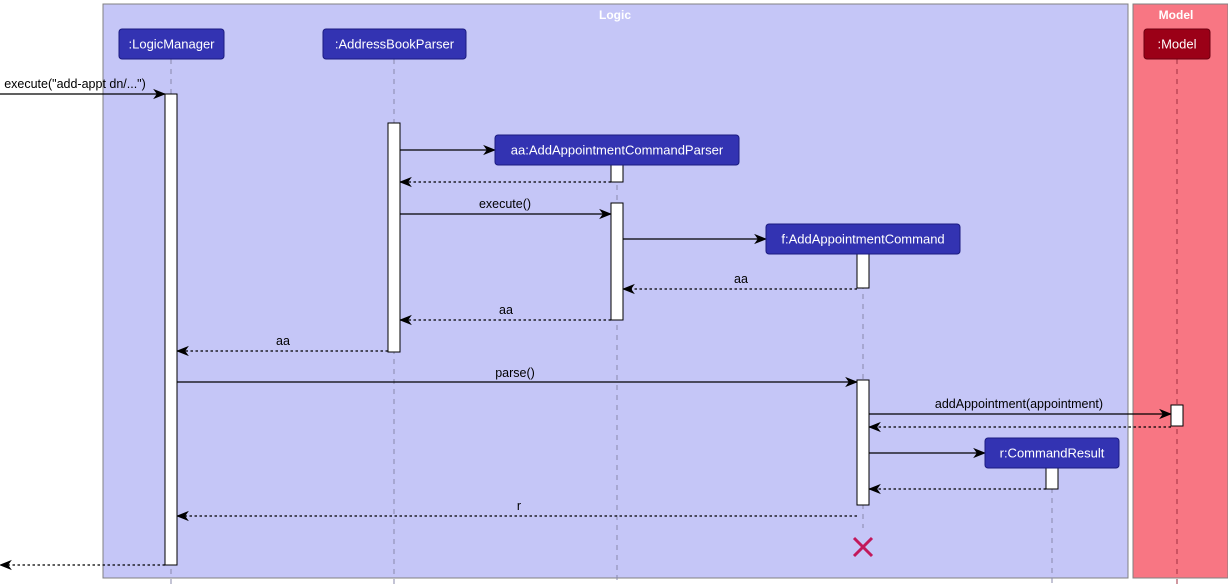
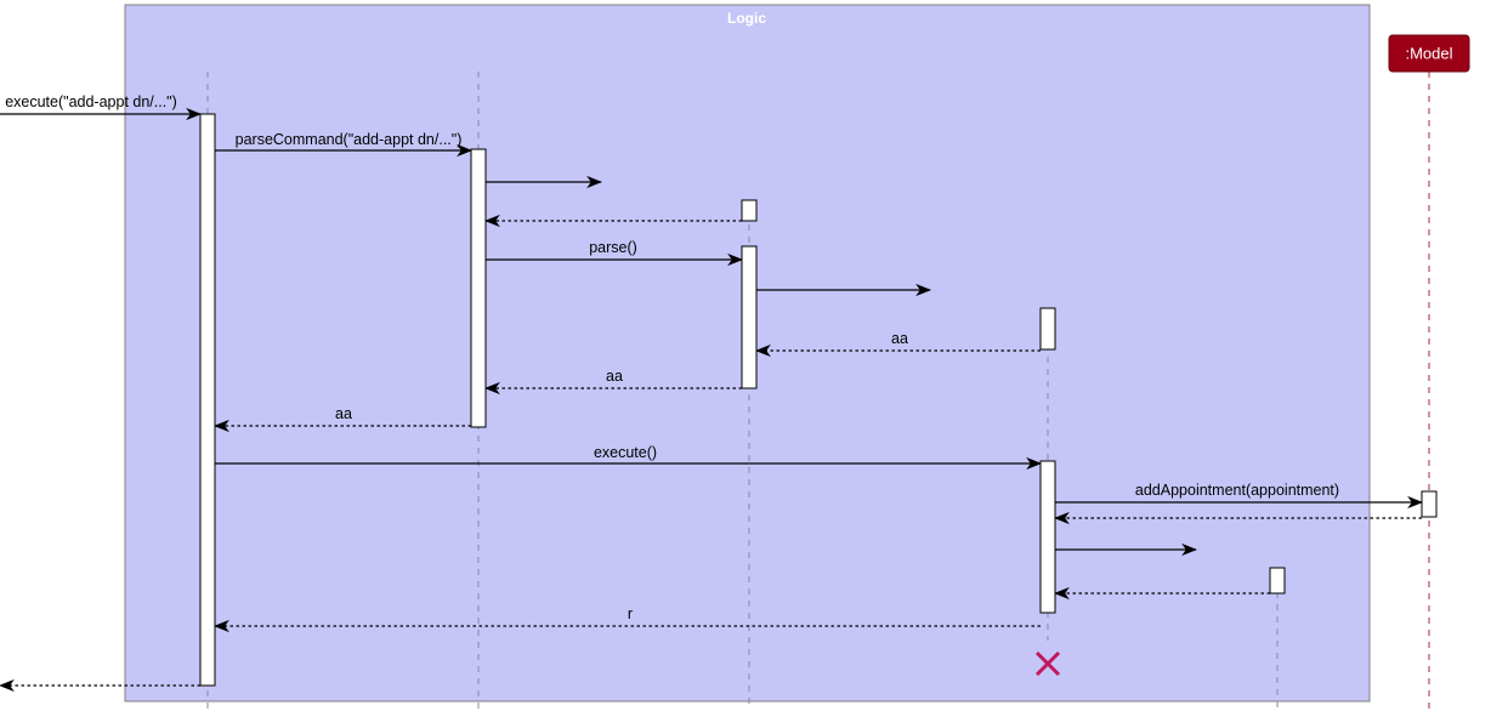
  Logic
- Model
  execute("add-appt dn/...")
+ parseCommand("add-appt dn/...")
- execute()
+ parse()
  aa
  aa
  aa
- parse()
+ execute()
  addAppointment(appointment)
  r
- :LogicManager
- :AddressBookParser
- aa:AddAppointmentCommandParser
- f:AddAppointmentCommand
- r:CommandResult
  :Model
